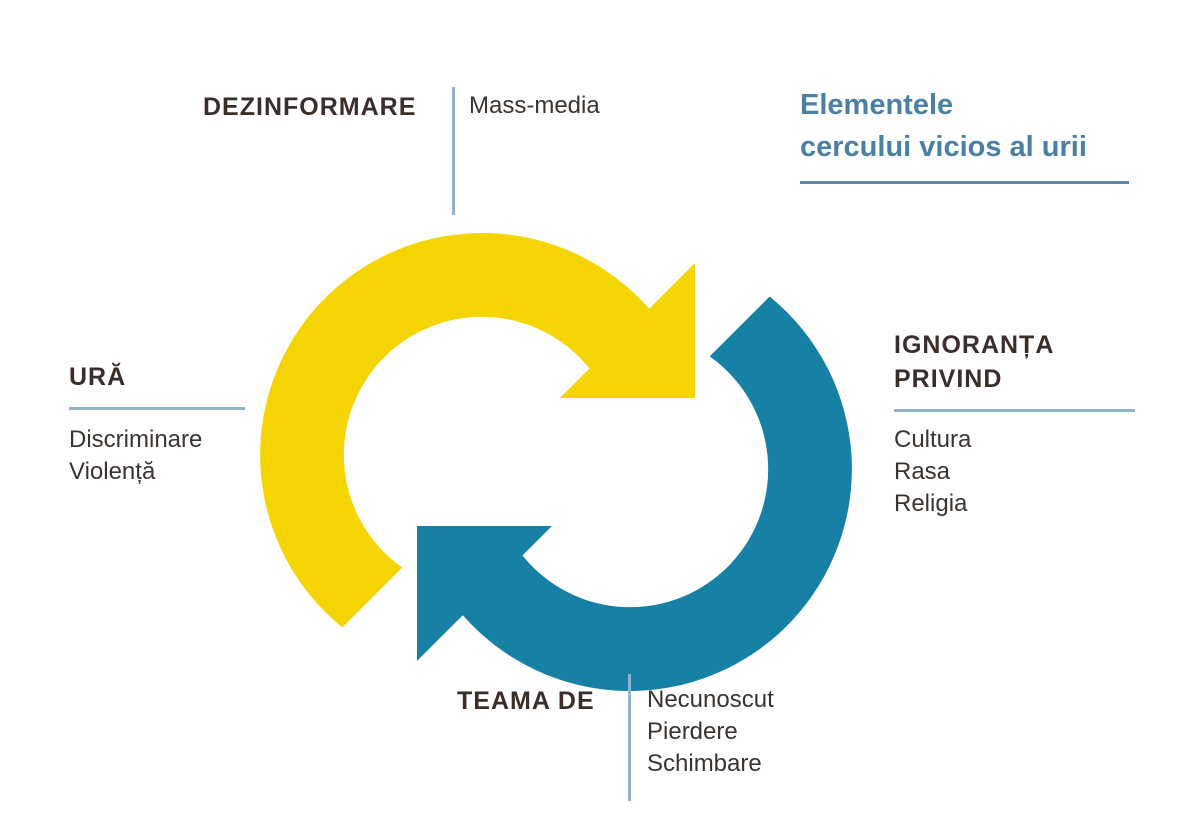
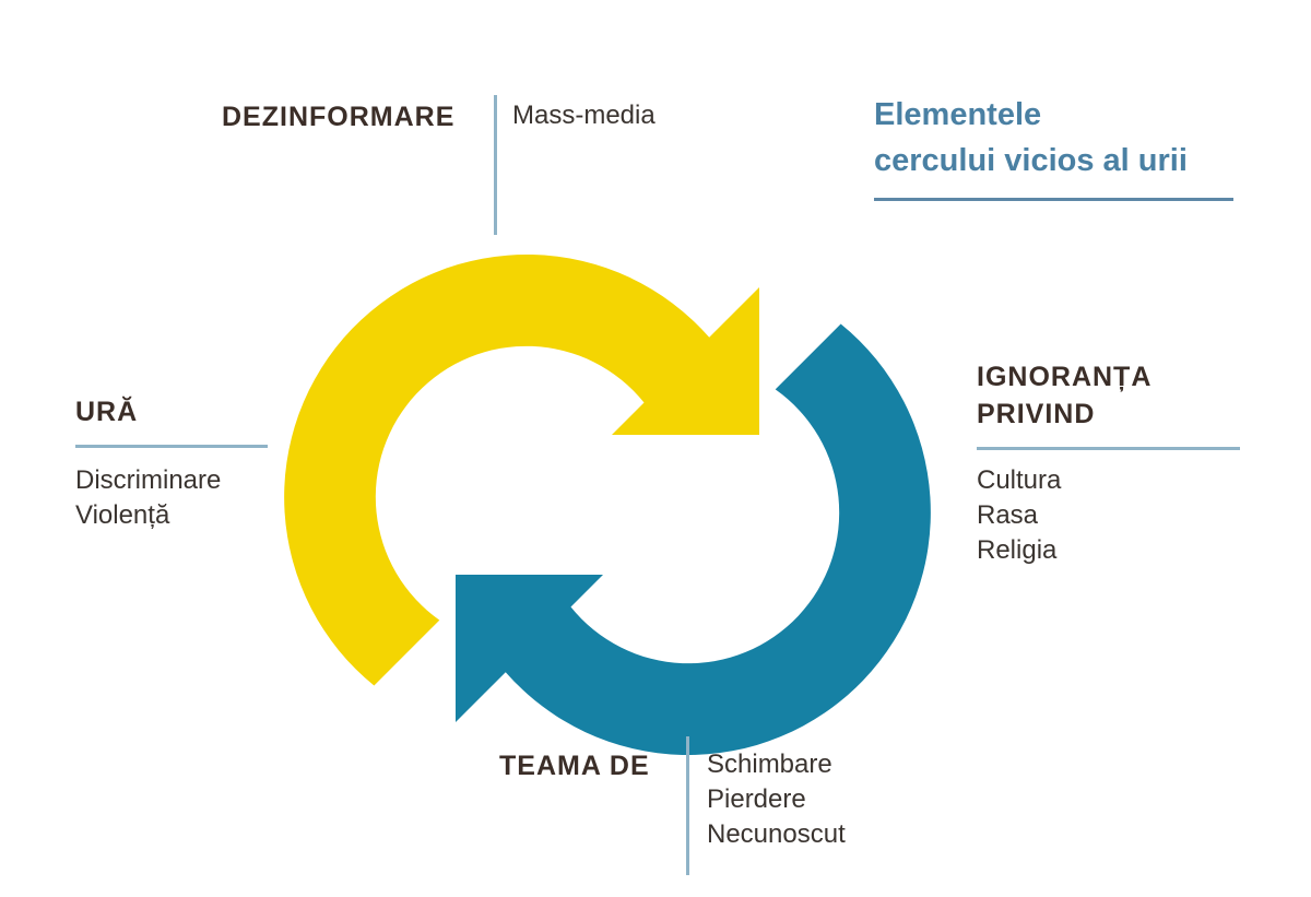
  Elementele
  cercului vicios al urii
  DEZINFORMARE
  Mass-media
  URĂ
  Discriminare
  Violență
  IGNORANȚA PRIVIND
  Cultura
  Rasa
  Religia
  TEAMA DE
- Necunoscut
+ Schimbare
  Pierdere
- Schimbare
+ Necunoscut
